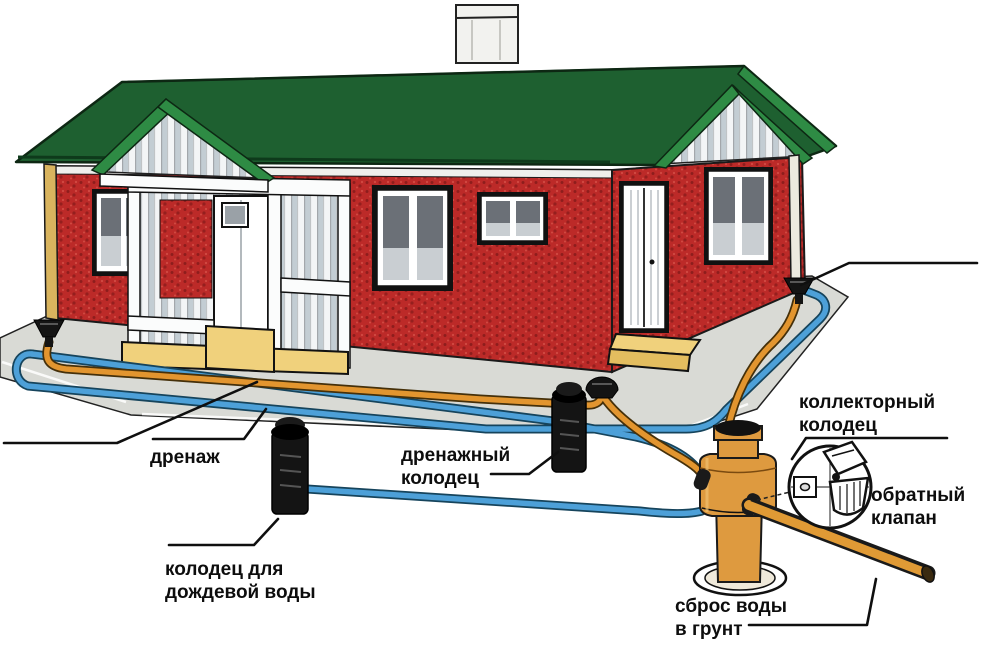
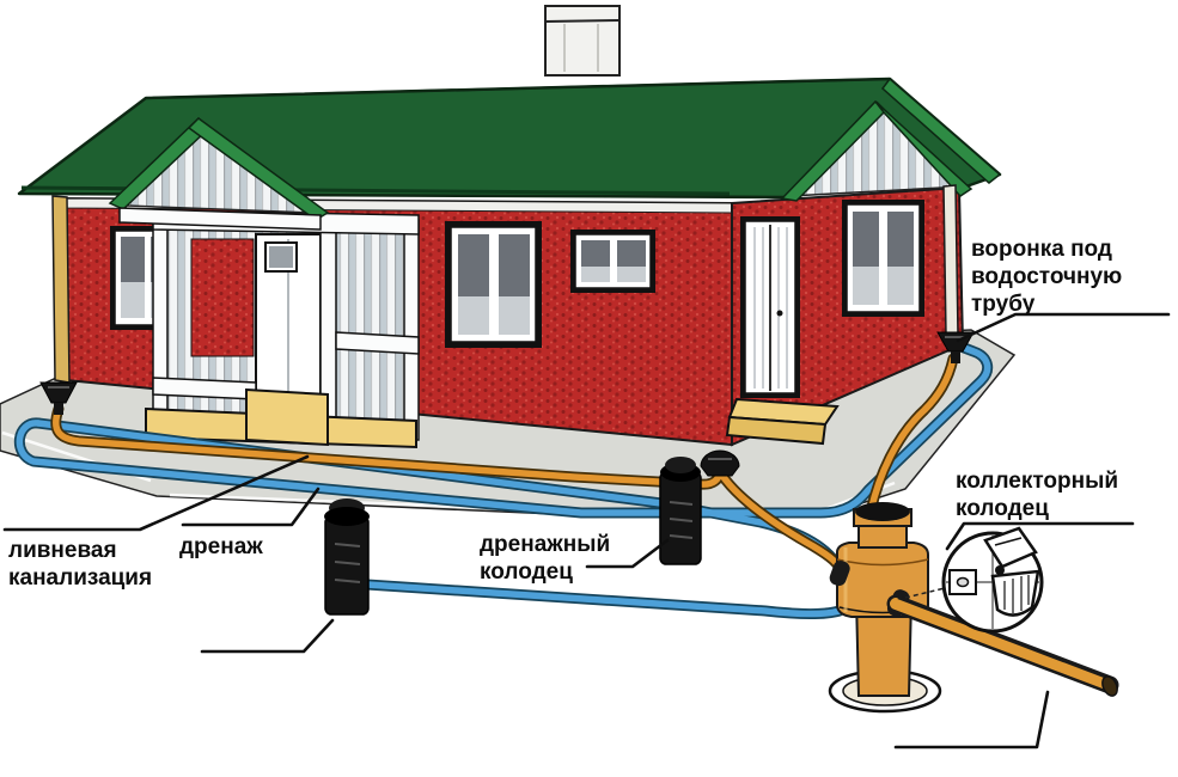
+ воронка под
+ водосточную
+ трубу
+ ливневая
+ канализация
  дренаж
  дренажный
  колодец
- колодец для
- дождевой воды
  коллекторный
  колодец
- обратный
- клапан
- сброс воды
- в грунт
